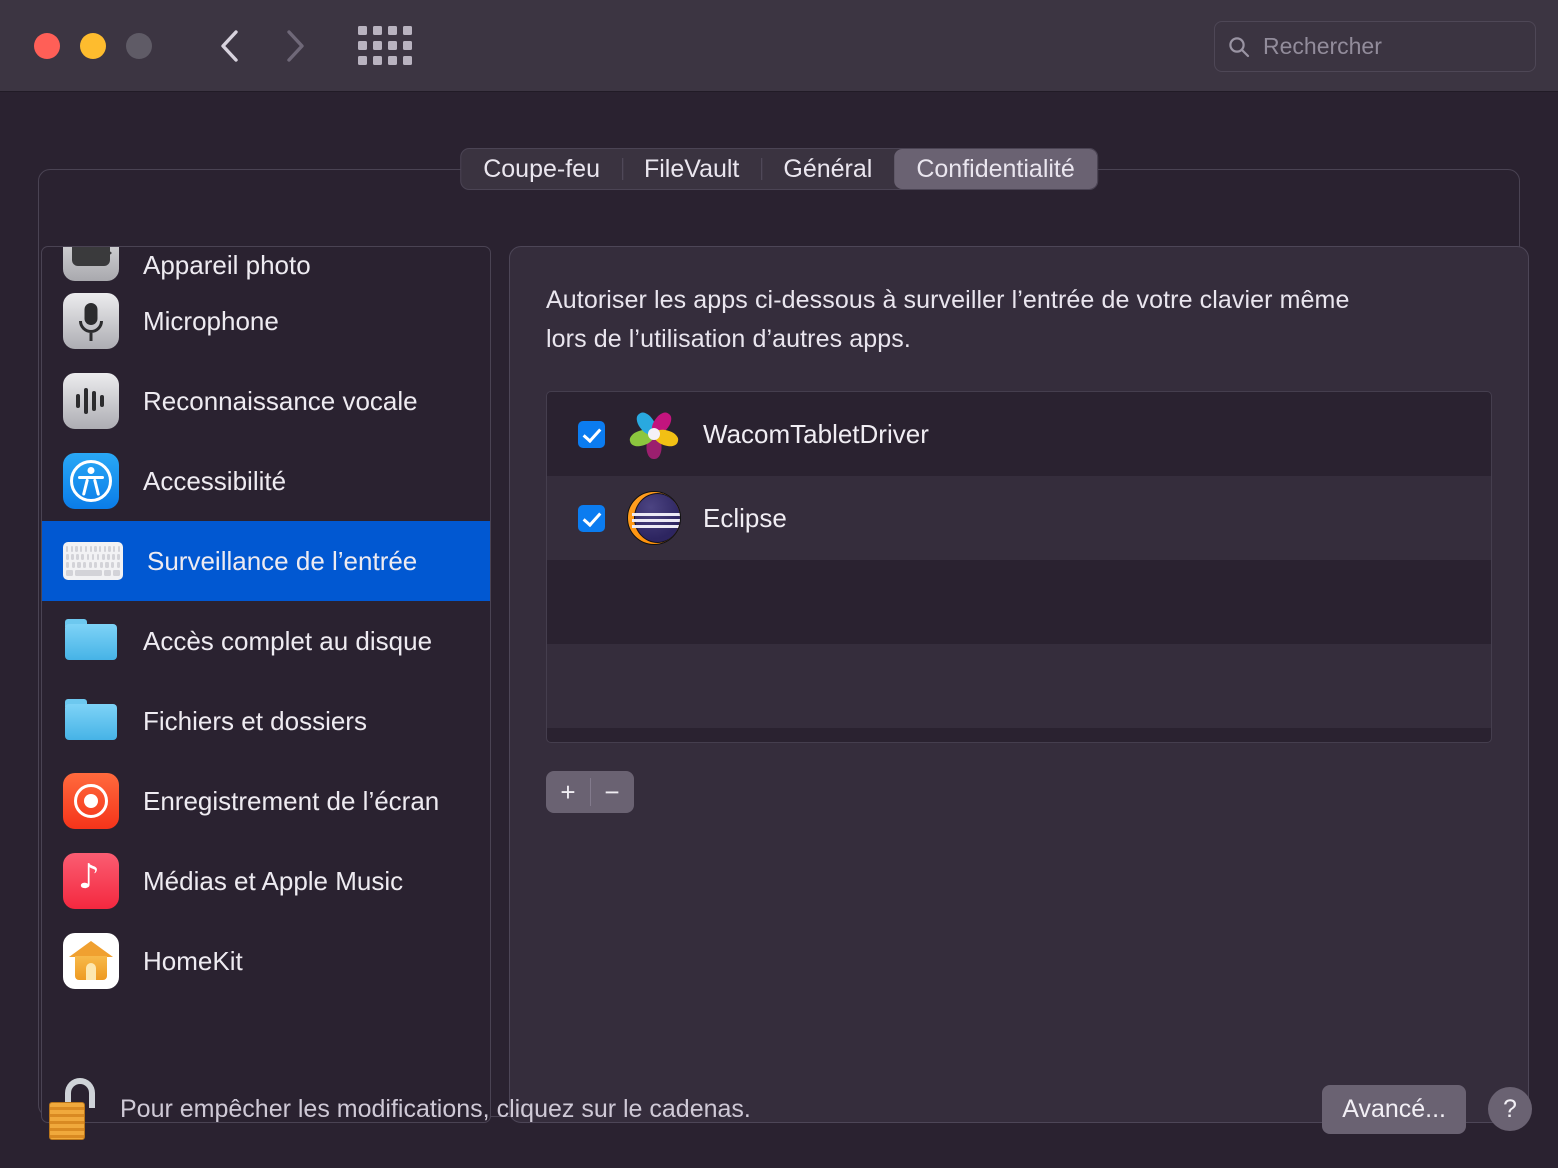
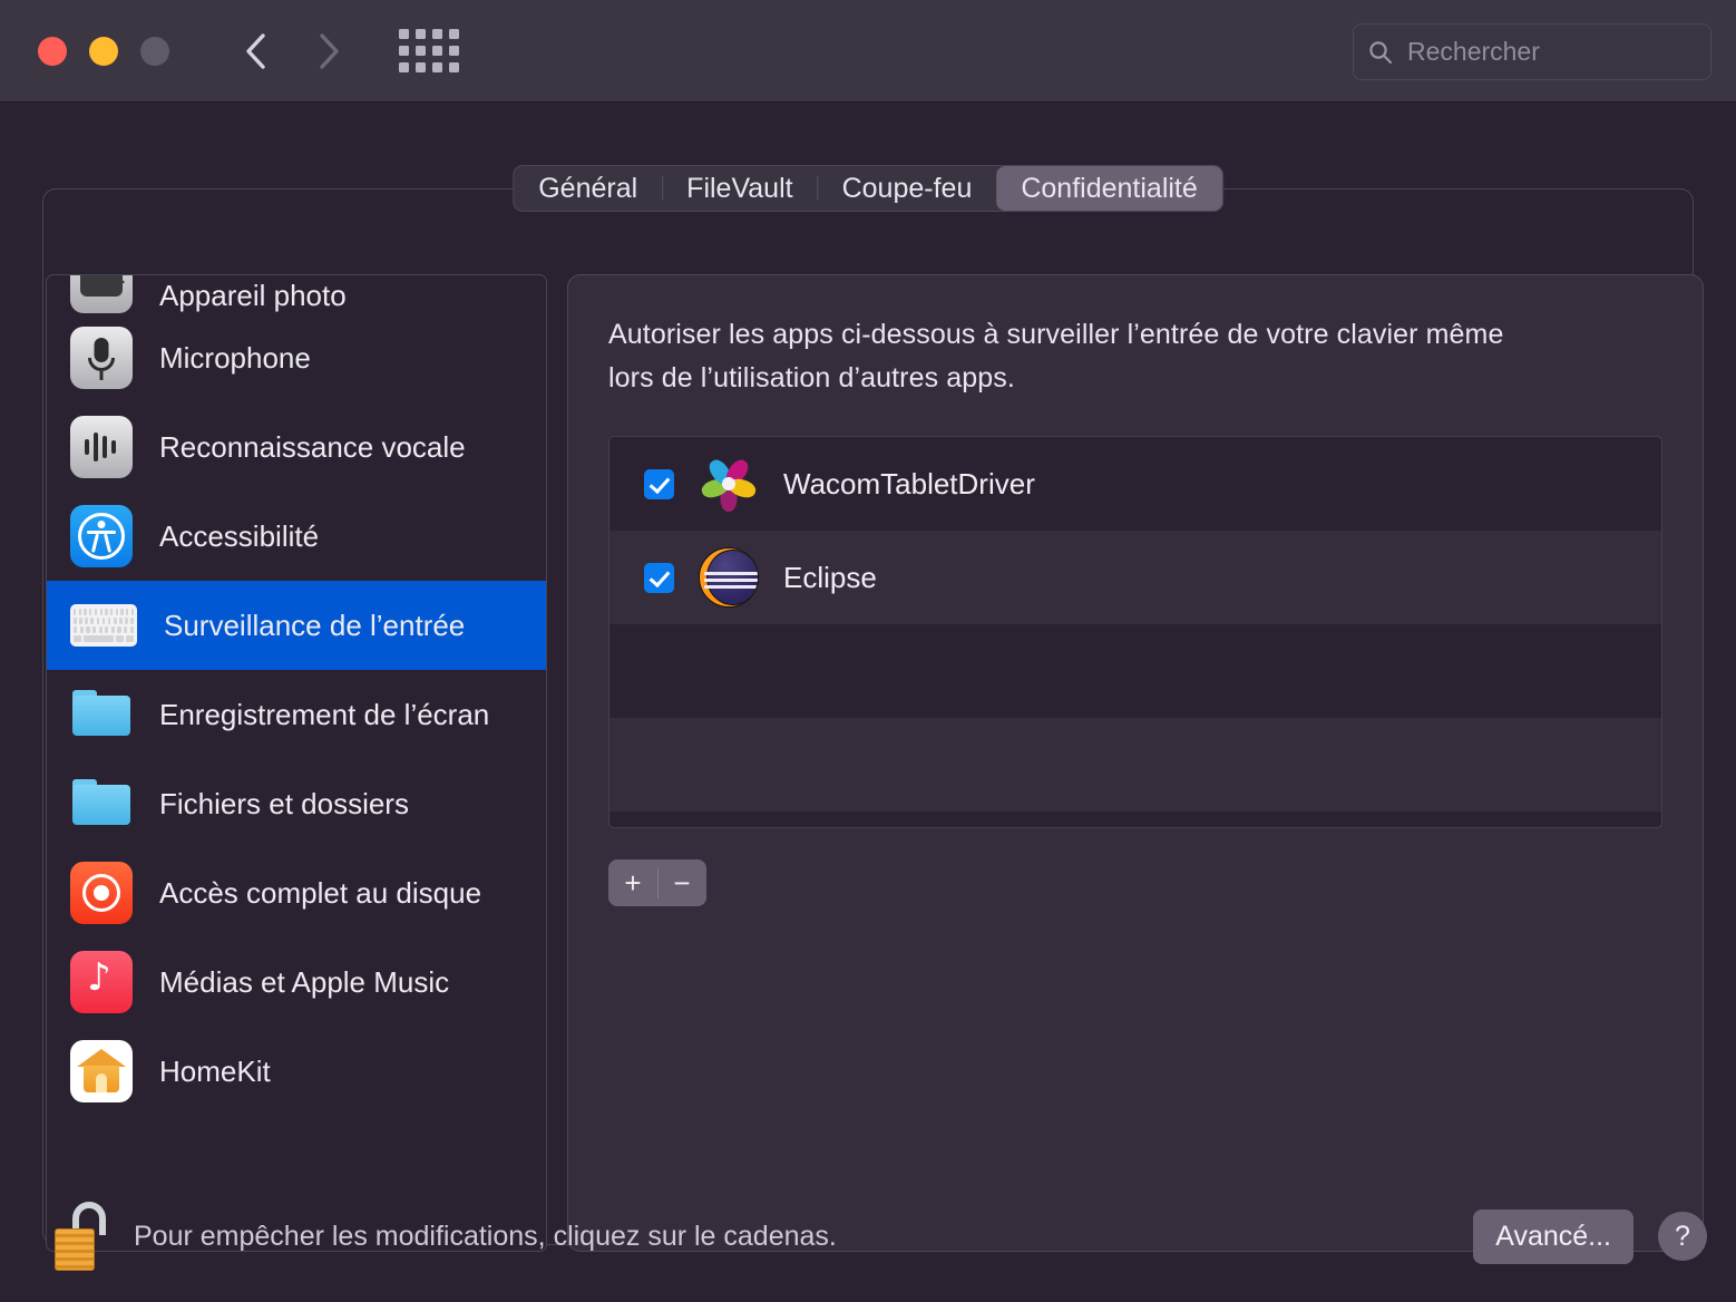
  Rechercher
- Coupe-feu
+ Général
  FileVault
- Général
+ Coupe-feu
  Confidentialité
  Appareil photo
  Microphone
  Reconnaissance vocale
  Accessibilité
  Surveillance de l’entrée
- Accès complet au disque
+ Enregistrement de l’écran
  Fichiers et dossiers
- Enregistrement de l’écran
+ Accès complet au disque
  ♪
  Médias et Apple Music
  HomeKit
  Autoriser les apps ci-dessous à surveiller l’entrée de votre clavier même lors de l’utilisation d’autres apps.
  WacomTabletDriver
  Eclipse
  +
  −
  Pour empêcher les modifications, cliquez sur le cadenas.
  Avancé...
  ?
